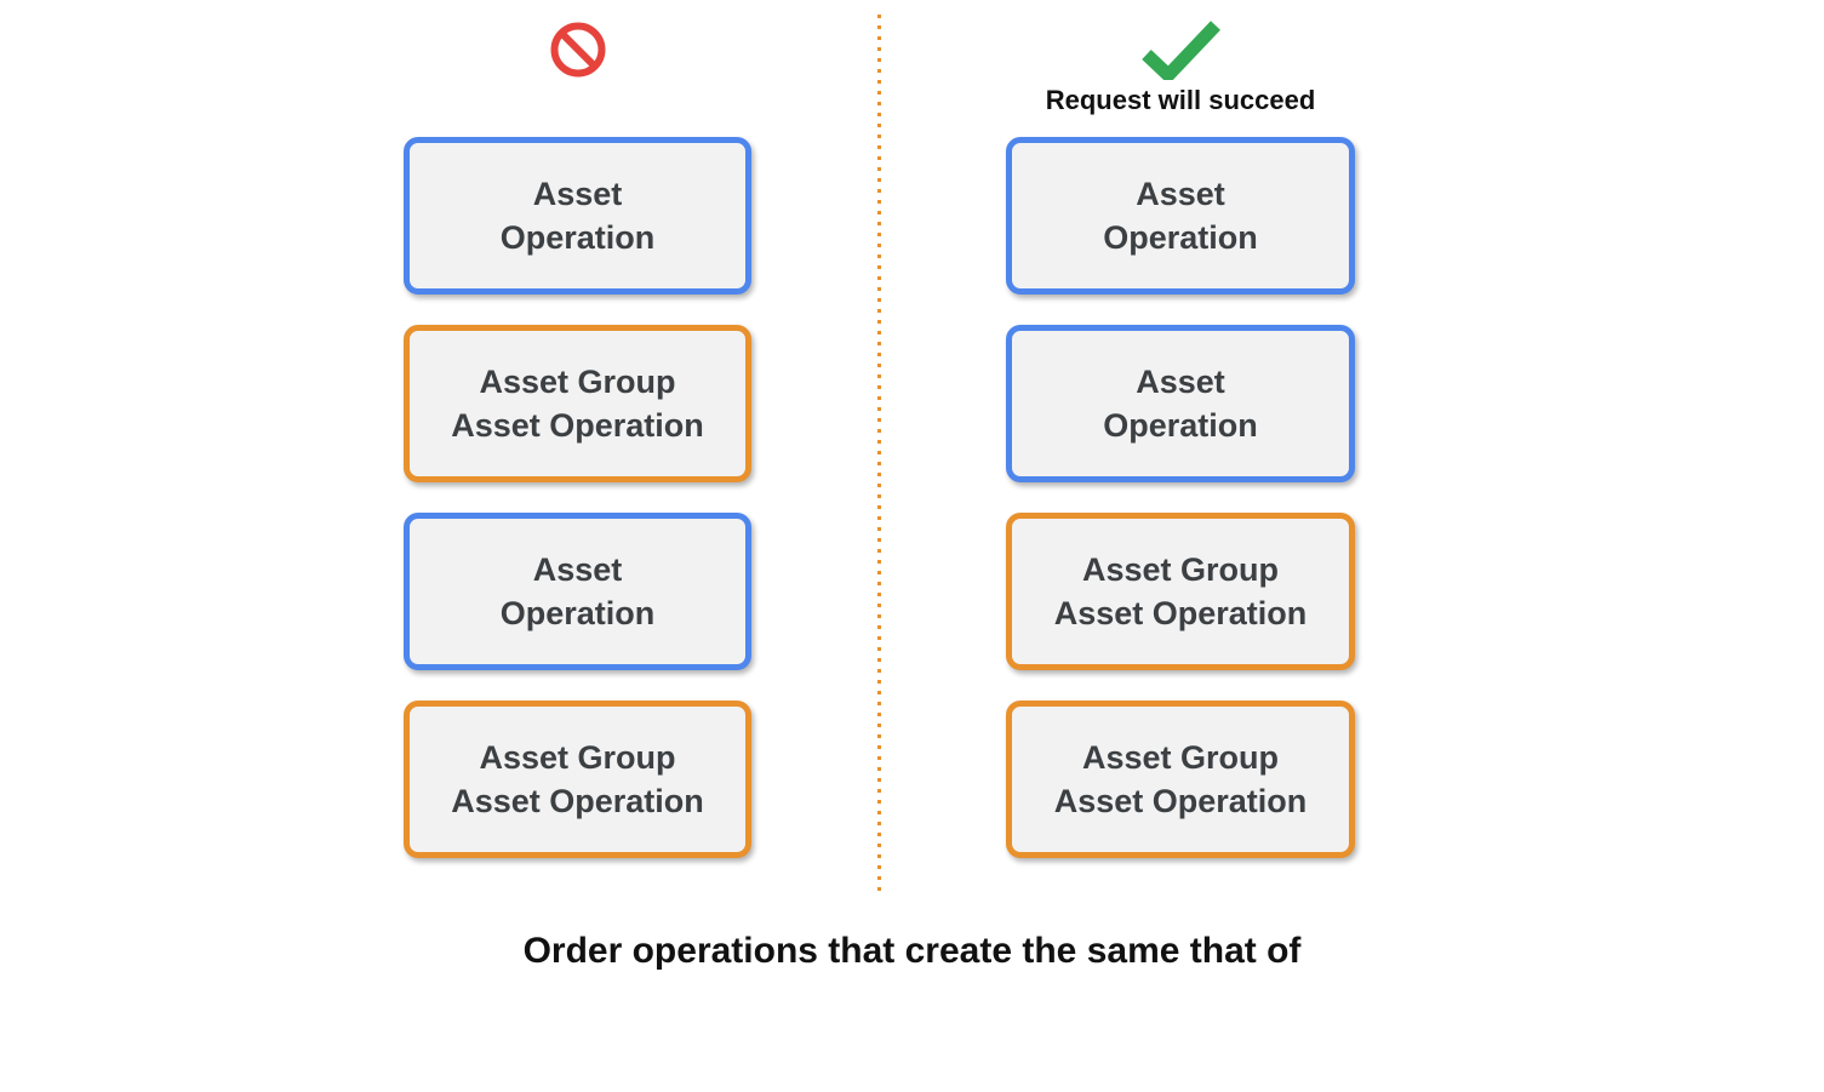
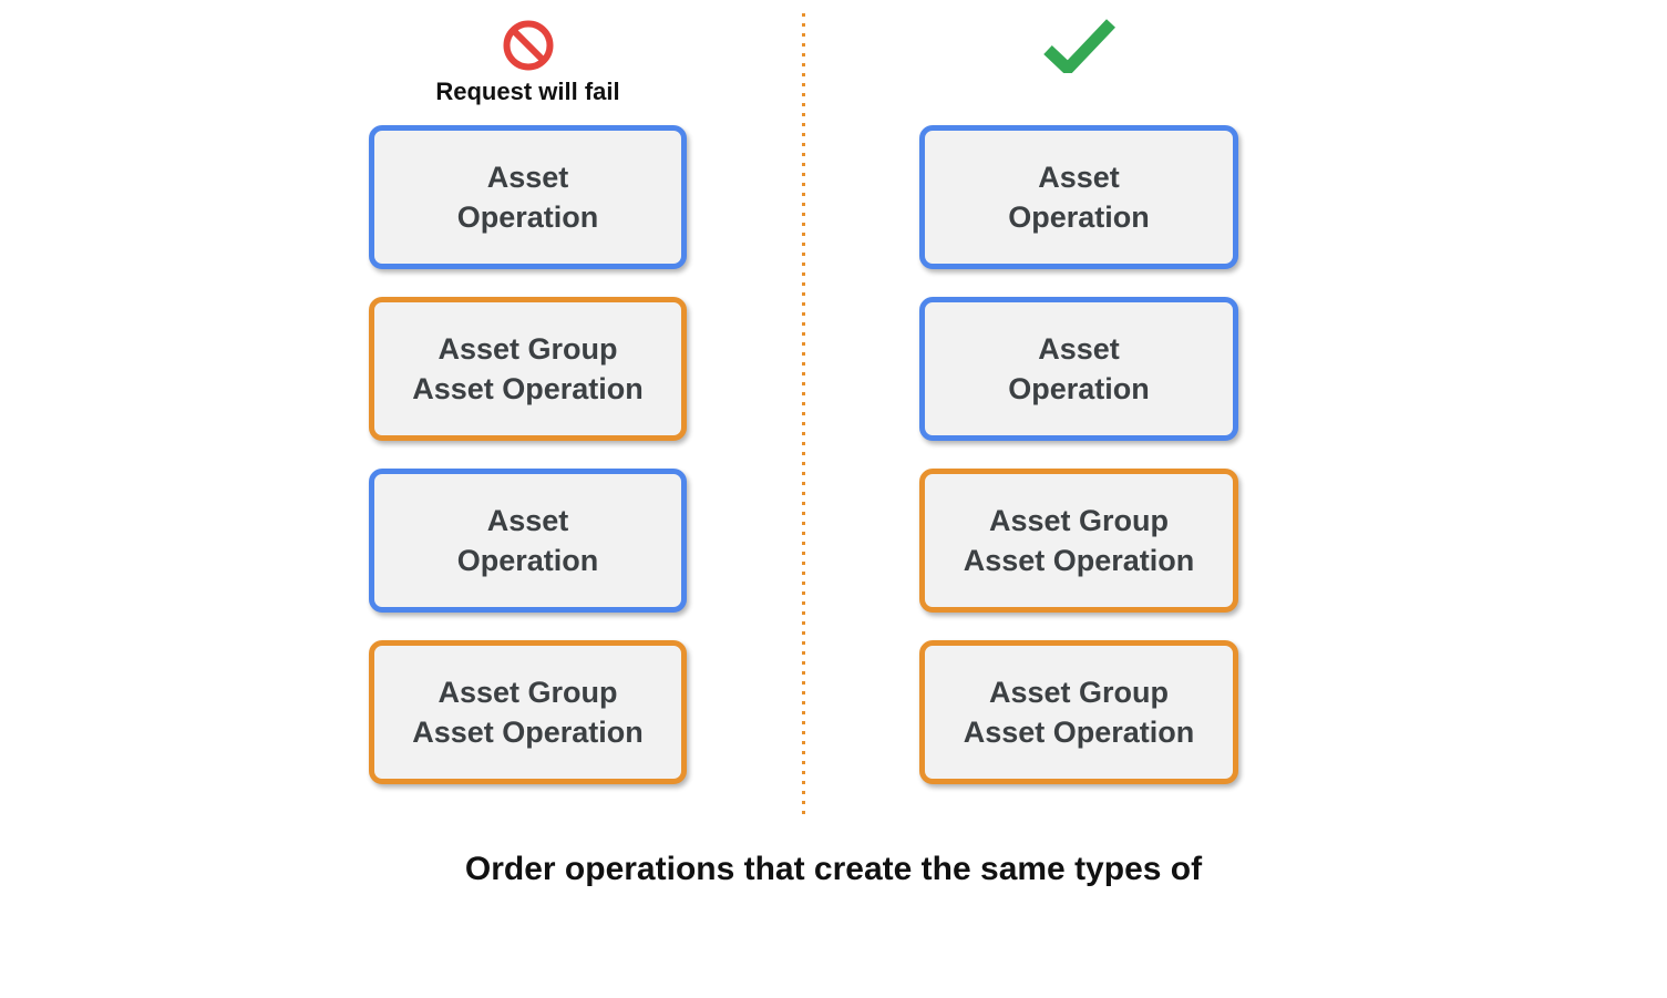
+ Request will fail
  Asset
  Operation
  Asset Group
  Asset Operation
  Asset
  Operation
  Asset Group
  Asset Operation
- Request will succeed
  Asset
  Operation
  Asset
  Operation
  Asset Group
  Asset Operation
  Asset Group
  Asset Operation
- Order operations that create the same that of
+ Order operations that create the same types of
